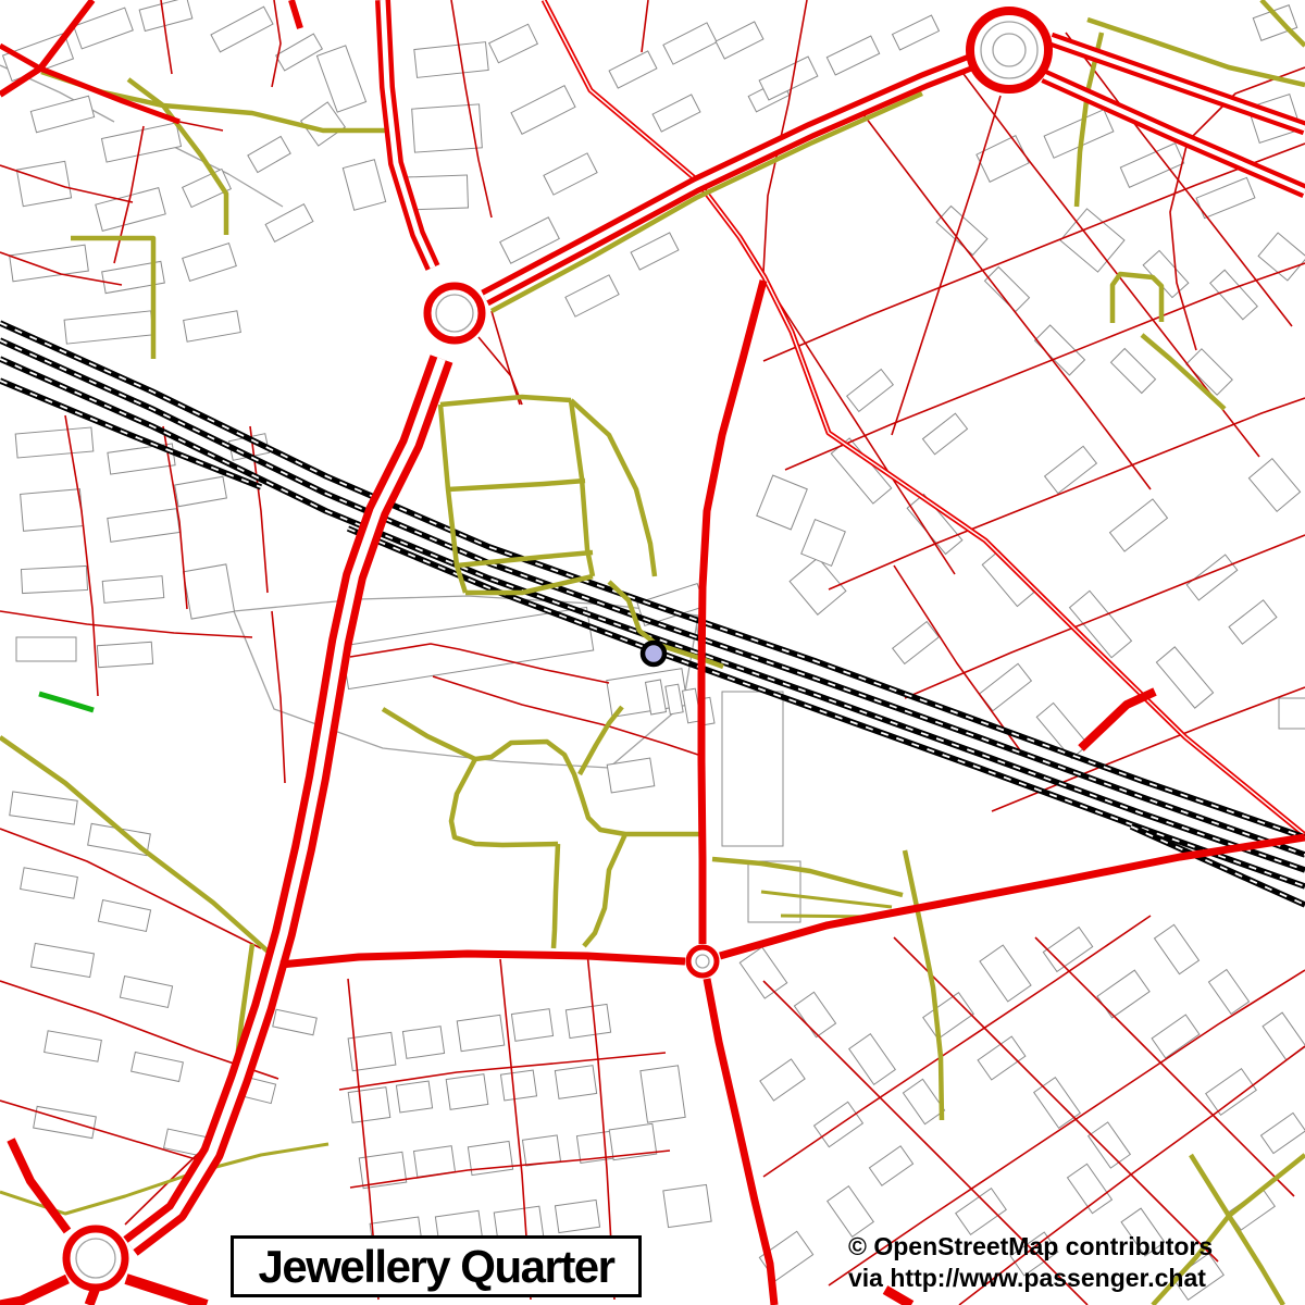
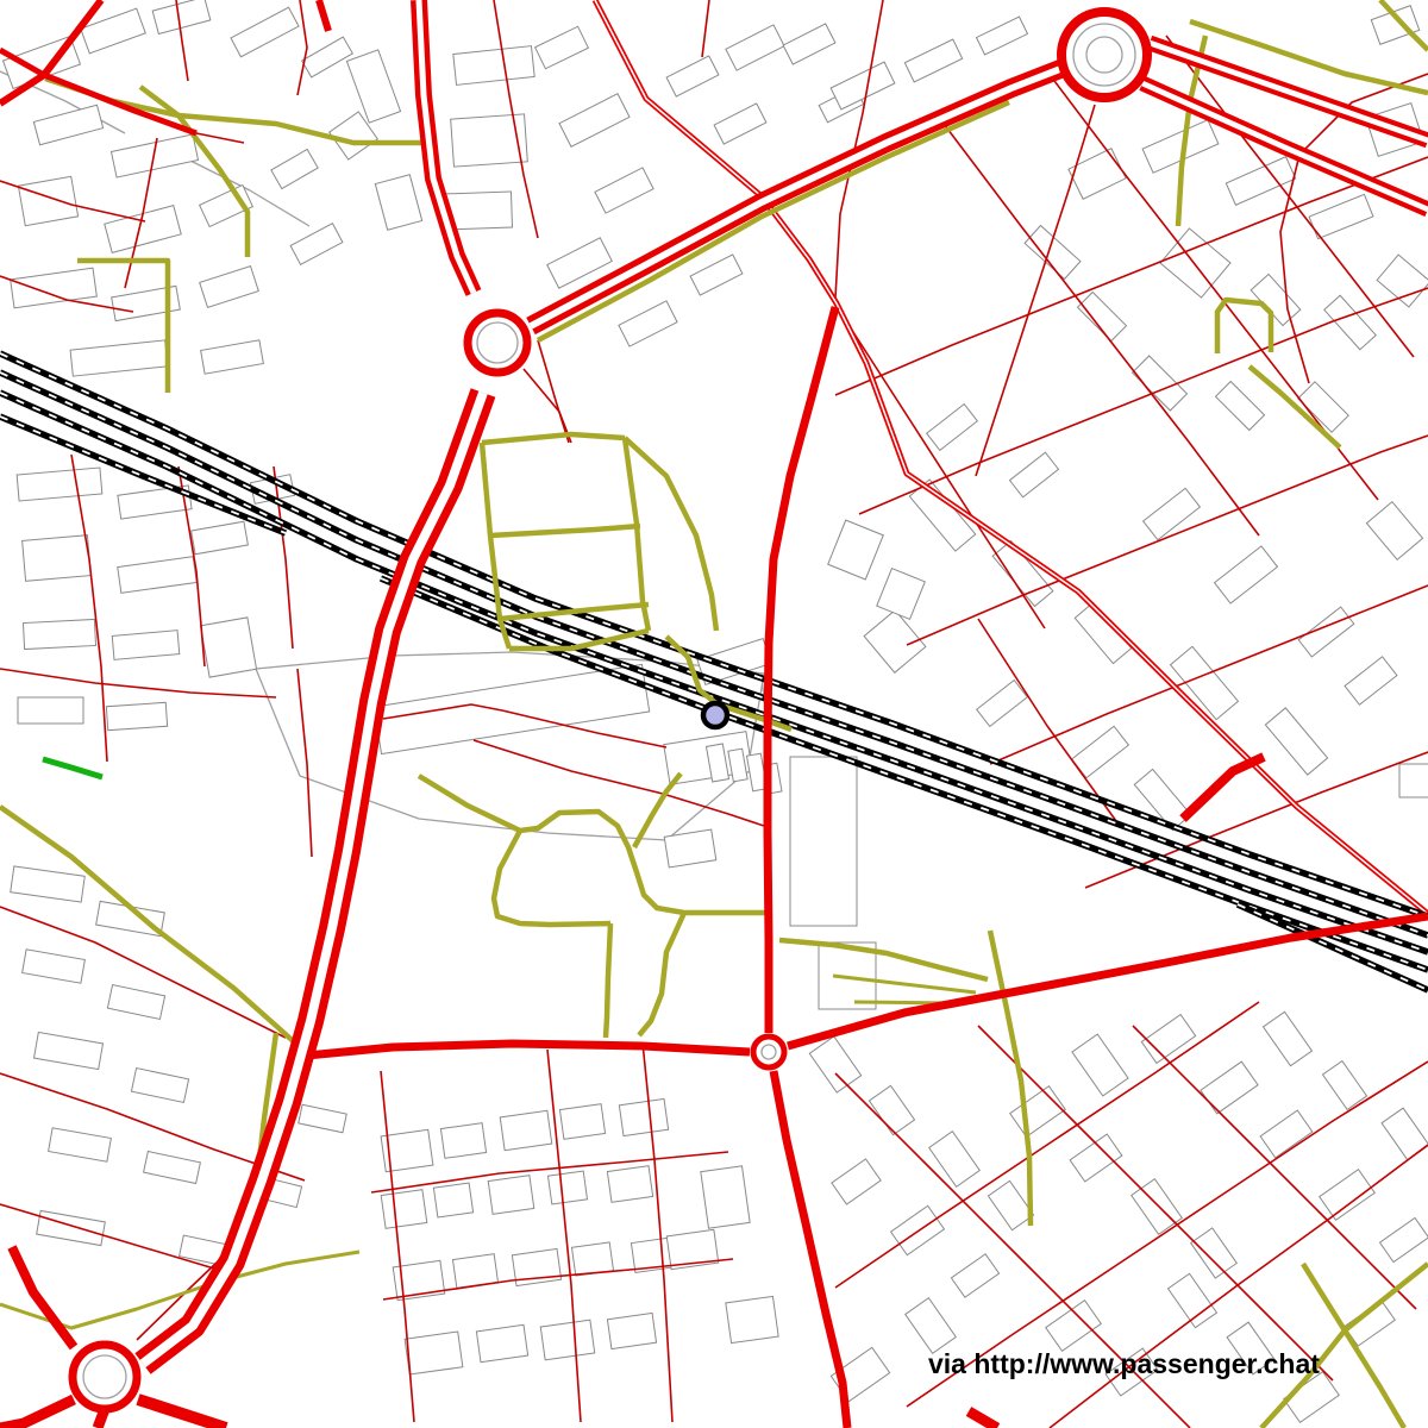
- Jewellery Quarter
- © OpenStreetMap contributors
  via http://www.passenger.chat
